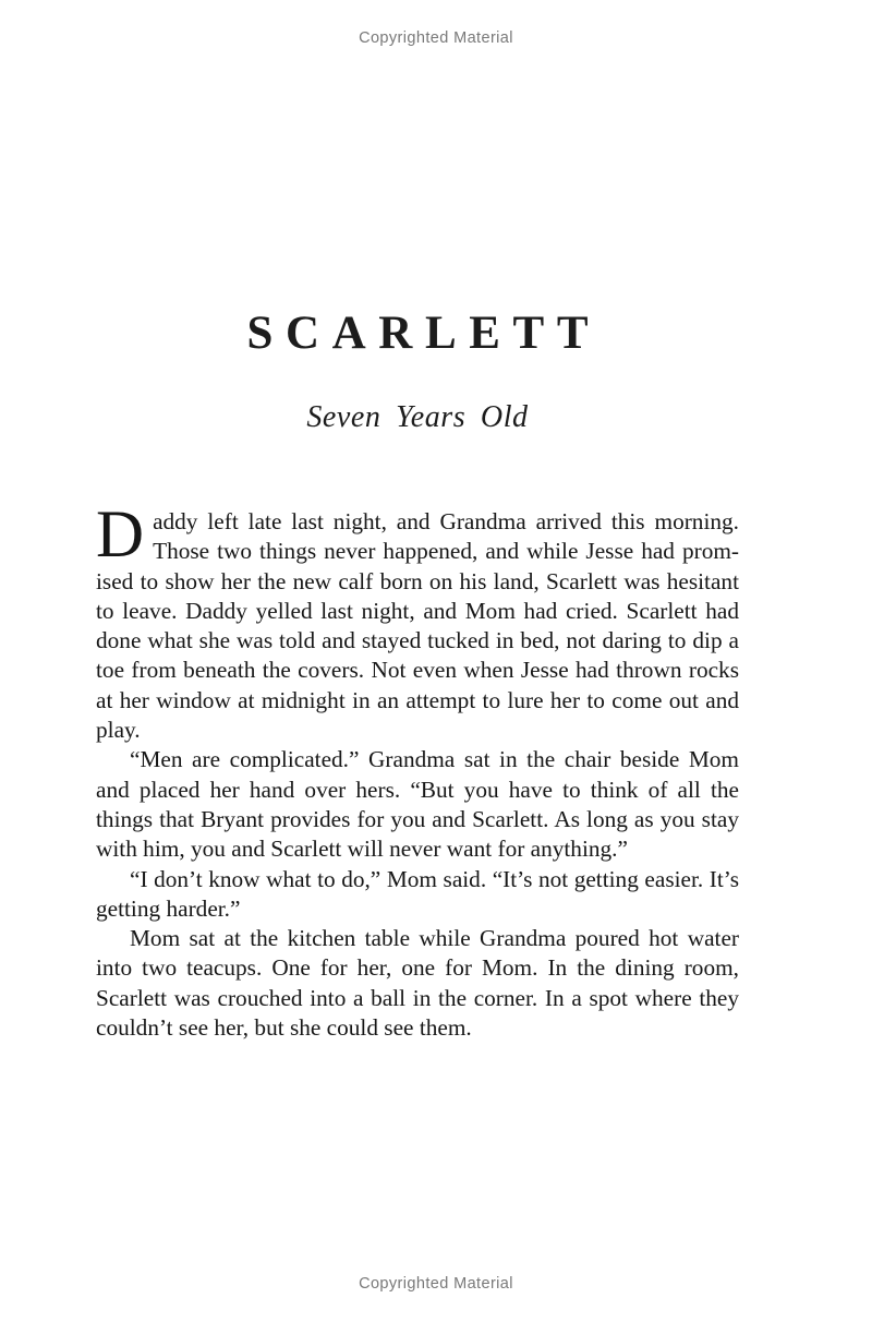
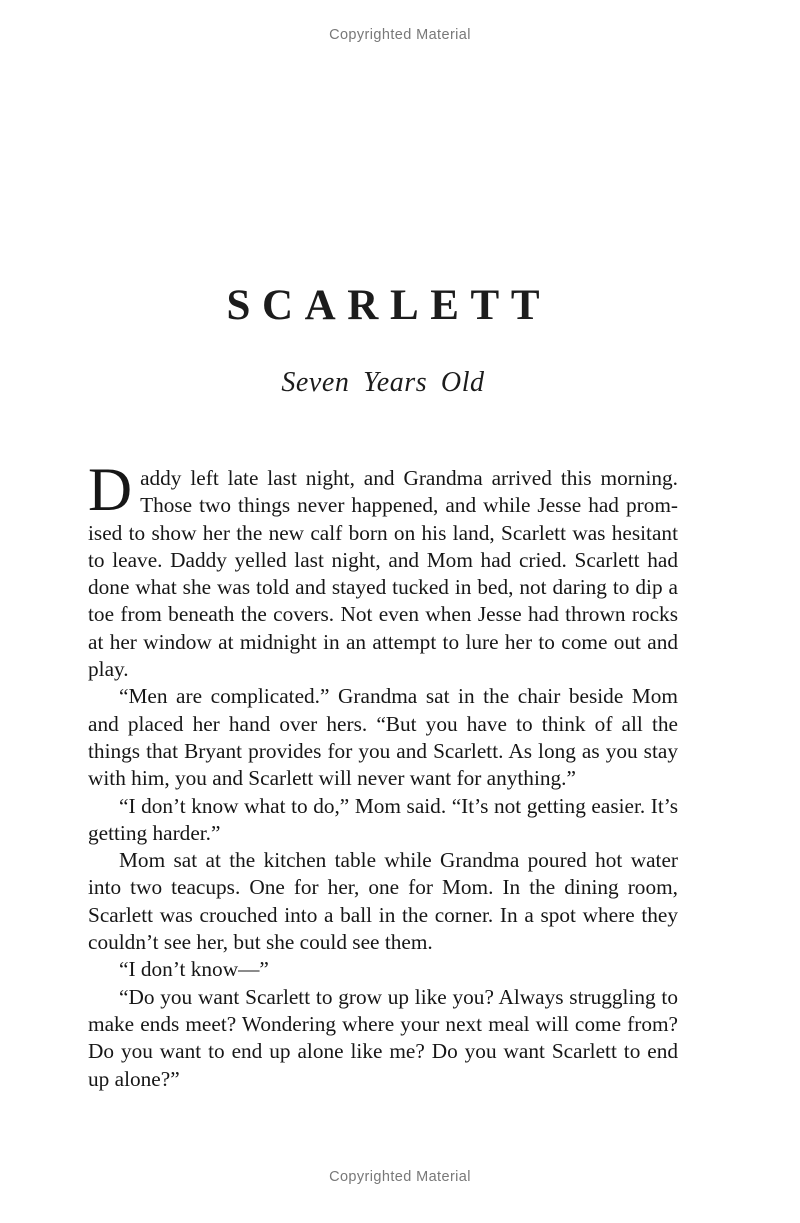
  Copyrighted Material
  SCARLETT
  Seven Years Old
  D
  addy left late last night, and Grandma arrived this morning. Those two things never happened, and while Jesse had prom­sed to show her the new calf born on his land, Scarlett was hesitant to leave. Daddy yelled last night, and Mom had cried. Scarlett had done what she was told and stayed tucked in bed, not daring to dip a toe from beneath the covers. Not even when Jesse had thrown rocks at her window at midnight in an attempt to lure her to come out and play.
  “Men are complicated.” Grandma sat in the chair beside Mom and placed her hand over hers. “But you have to think of all the things that Bryant provides for you and Scarlett. As long as you stay with him, you and Scarlett will never want for anything.”
  “I don’t know what to do,” Mom said. “It’s not getting easier. It’s getting harder.”
  Mom sat at the kitchen table while Grandma poured hot water into two teacups. One for her, one for Mom. In the dining room, Scarlett was crouched into a ball in the corner. In a spot where they couldn’t see her, but she could see them.
+ “I don’t know—”
+ “Do you want Scarlett to grow up like you? Always struggling to make ends meet? Wondering where your next meal will come from? Do you want to end up alone like me? Do you want Scar­lett to end up alone?”
  Copyrighted Material
